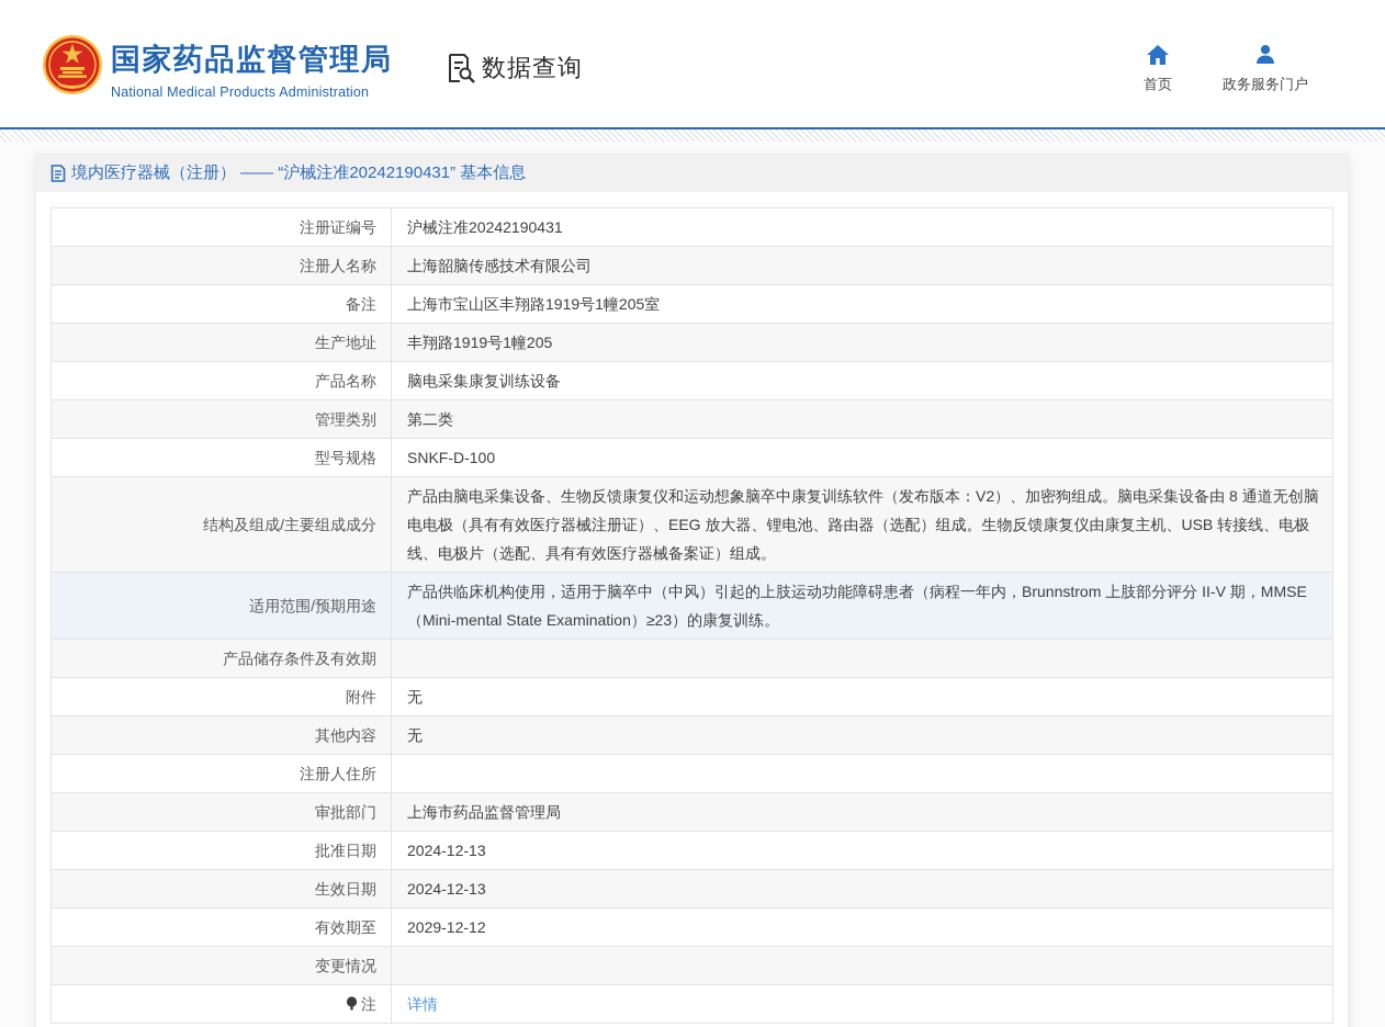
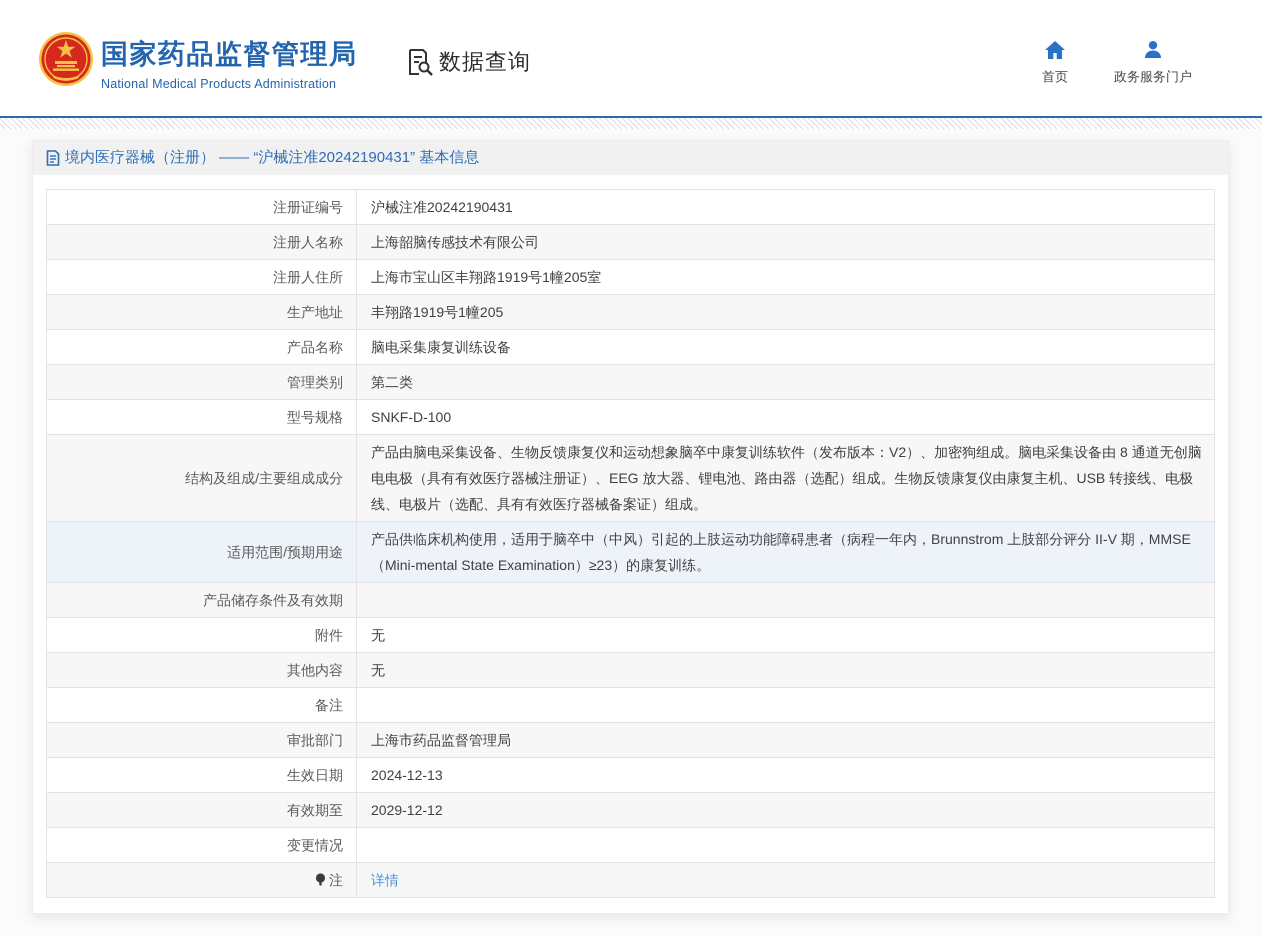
  国家药品监督管理局
  National Medical Products Administration
  数据查询
  首页
  政务服务门户
  境内医疗器械（注册） —— “沪械注准20242190431” 基本信息
  注册证编号	沪械注准20242190431
  注册人名称	上海韶脑传感技术有限公司
- 备注	上海市宝山区丰翔路1919号1幢205室
+ 注册人住所	上海市宝山区丰翔路1919号1幢205室
  生产地址	丰翔路1919号1幢205
  产品名称	脑电采集康复训练设备
  管理类别	第二类
  型号规格	SNKF-D-100
  结构及组成/主要组成成分	产品由脑电采集设备、生物反馈康复仪和运动想象脑卒中康复训练软件（发布版本：V2）、加密狗组成。脑电采集设备由 8 通道无创脑电电极（具有有效医疗器械注册证）、EEG 放大器、锂电池、路由器（选配）组成。生物反馈康复仪由康复主机、USB 转接线、电极线、电极片（选配、具有有效医疗器械备案证）组成。
  适用范围/预期用途	产品供临床机构使用，适用于脑卒中（中风）引起的上肢运动功能障碍患者（病程一年内，Brunnstrom 上肢部分评分 II-V 期，MMSE（Mini-mental State Examination）≥23）的康复训练。
  产品储存条件及有效期
  附件	无
  其他内容	无
- 注册人住所
+ 备注
  审批部门	上海市药品监督管理局
- 批准日期	2024-12-13
  生效日期	2024-12-13
  有效期至	2029-12-12
  变更情况
  注	详情
